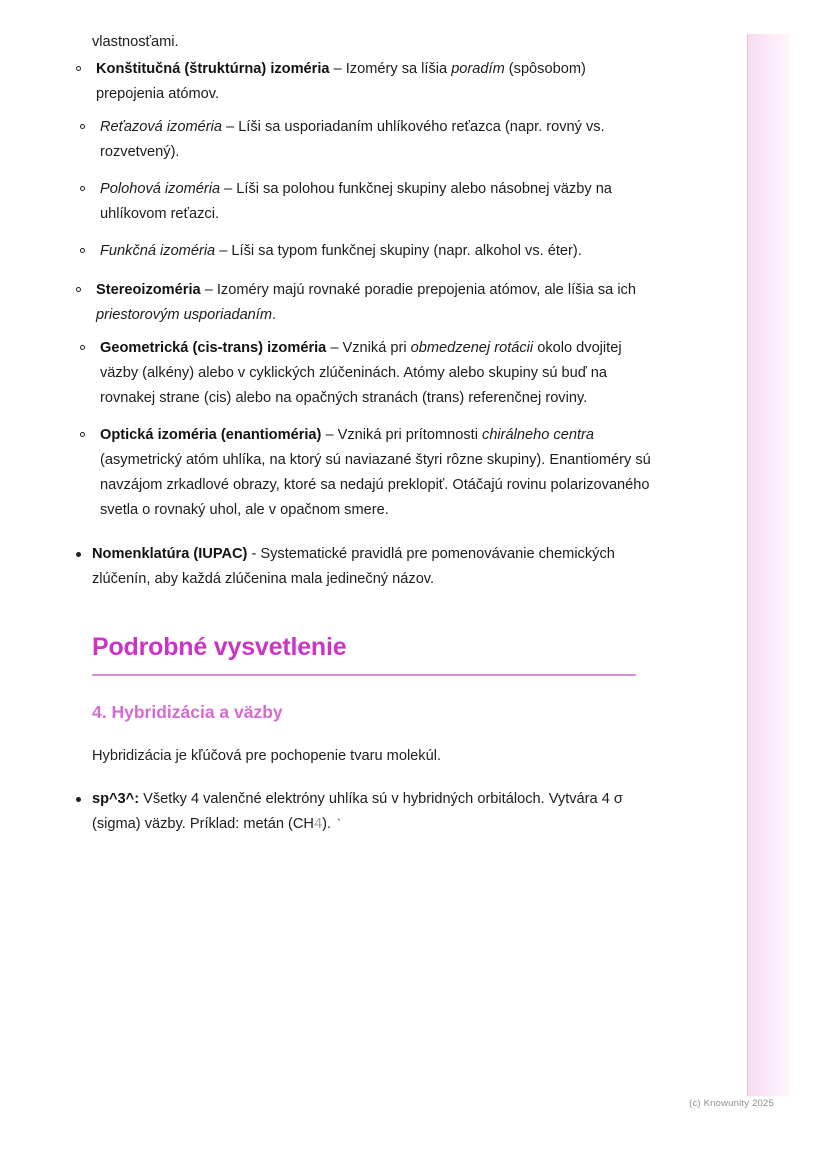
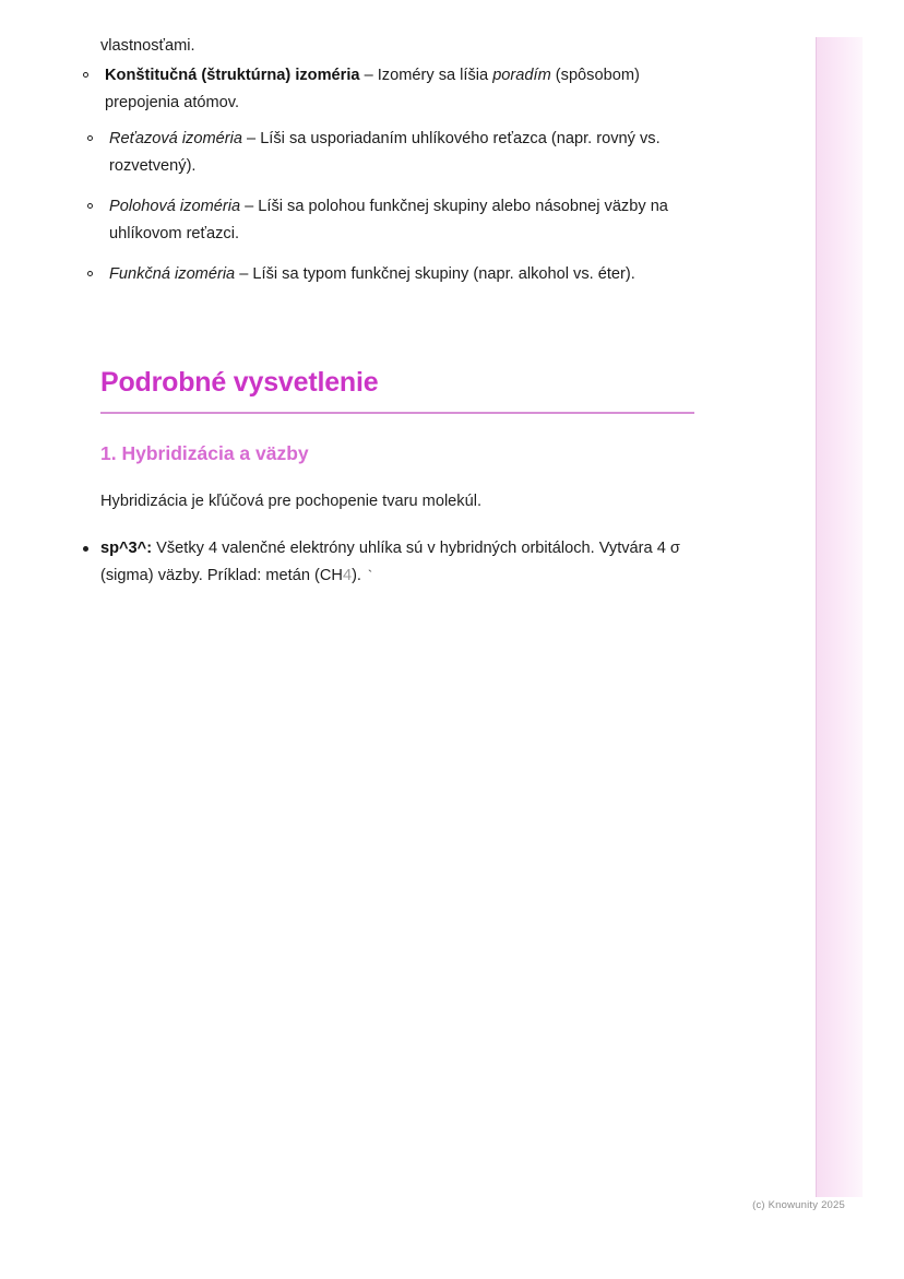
  vlastnosťami.
  Konštitučná (štruktúrna) izoméria – Izoméry sa líšia poradím (spôsobom) prepojenia atómov.
  Reťazová izoméria – Líši sa usporiadaním uhlíkového reťazca (napr. rovný vs. rozvetvený).
  Polohová izoméria – Líši sa polohou funkčnej skupiny alebo násobnej väzby na uhlíkovom reťazci.
  Funkčná izoméria – Líši sa typom funkčnej skupiny (napr. alkohol vs. éter).
- Stereoizoméria – Izoméry majú rovnaké poradie prepojenia atómov, ale líšia sa ich priestorovým usporiadaním.
- Geometrická (cis-trans) izoméria – Vzniká pri obmedzenej rotácii okolo dvojitej väzby (alkény) alebo v cyklických zlúčeninách. Atómy alebo skupiny sú buď na rovnakej strane (cis) alebo na opačných stranách (trans) referenčnej roviny.
- Optická izoméria (enantioméria) – Vzniká pri prítomnosti chirálneho centra (asymetrický atóm uhlíka, na ktorý sú naviazané štyri rôzne skupiny). Enantioméry sú navzájom zrkadlové obrazy, ktoré sa nedajú preklopiť. Otáčajú rovinu polarizovaného svetla o rovnaký uhol, ale v opačnom smere.
- Nomenklatúra (IUPAC) - Systematické pravidlá pre pomenovávanie chemických zlúčenín, aby každá zlúčenina mala jedinečný názov.
  Podrobné vysvetlenie
- 4. Hybridizácia a väzby
+ 1. Hybridizácia a väzby
  Hybridizácia je kľúčová pre pochopenie tvaru molekúl.
  sp^3^: Všetky 4 valenčné elektróny uhlíka sú v hybridných orbitáloch. Vytvára 4 σ (sigma) väzby. Príklad: metán (CH4). `
  (c) Knowunity 2025
